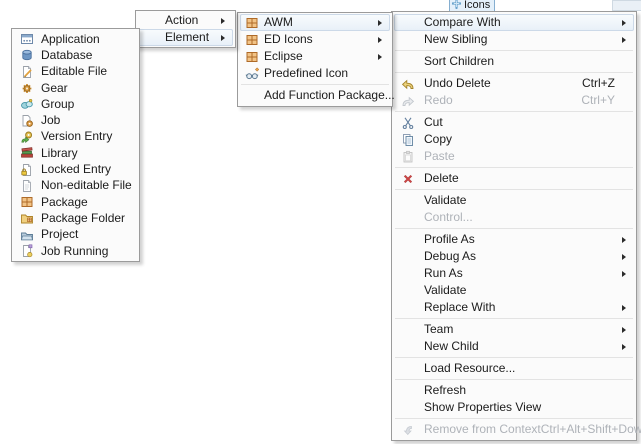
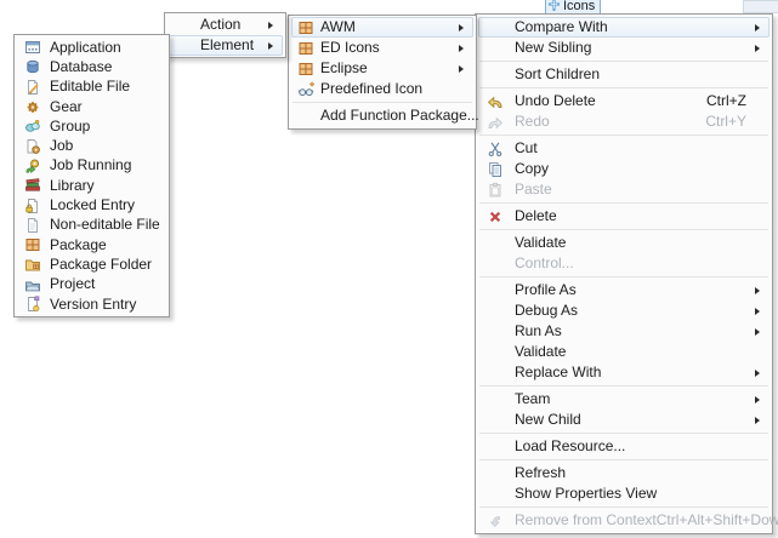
  Icons
  Compare With
  New Sibling
  Sort Children
  Undo Delete
  Ctrl+Z
  Redo
  Ctrl+Y
  Cut
  Copy
  Paste
  Delete
  Validate
  Control...
  Profile As
  Debug As
  Run As
  Validate
  Replace With
  Team
  New Child
  Load Resource...
  Refresh
  Show Properties View
  Remove from Context
  Ctrl+Alt+Shift+Dow
  AWM
  ED Icons
  Eclipse
  Predefined Icon
  Add Function Package...
  Action
  Element
  Application
  Database
  Editable File
  Gear
  Group
  Job
- Version Entry
+ Job Running
  Library
  Locked Entry
  Non-editable File
  Package
  Package Folder
  Project
- Job Running
+ Version Entry
